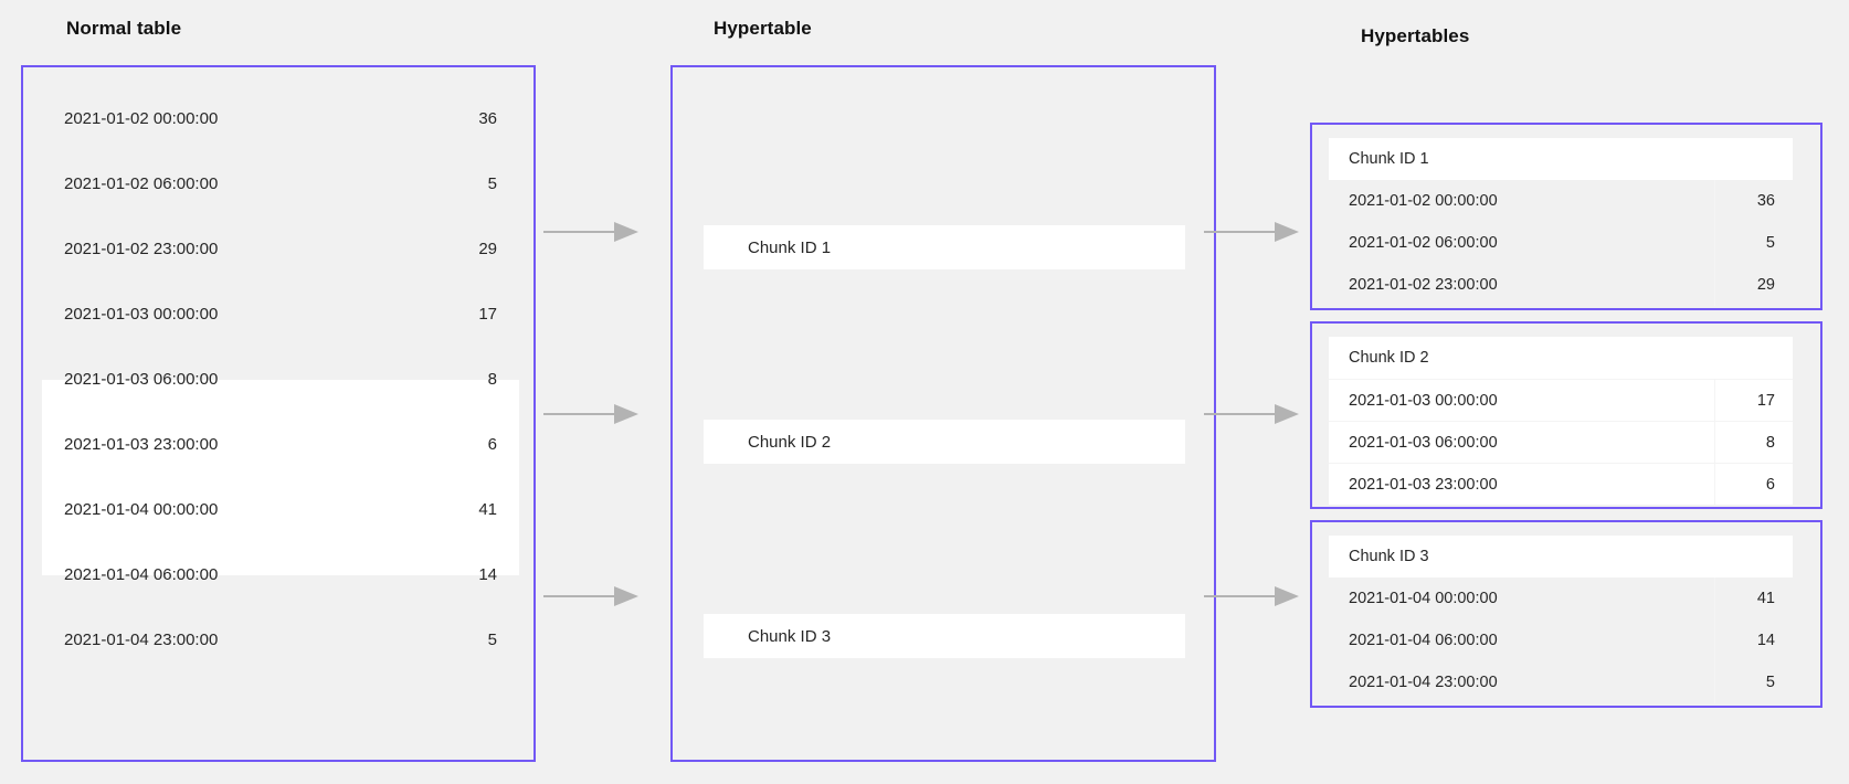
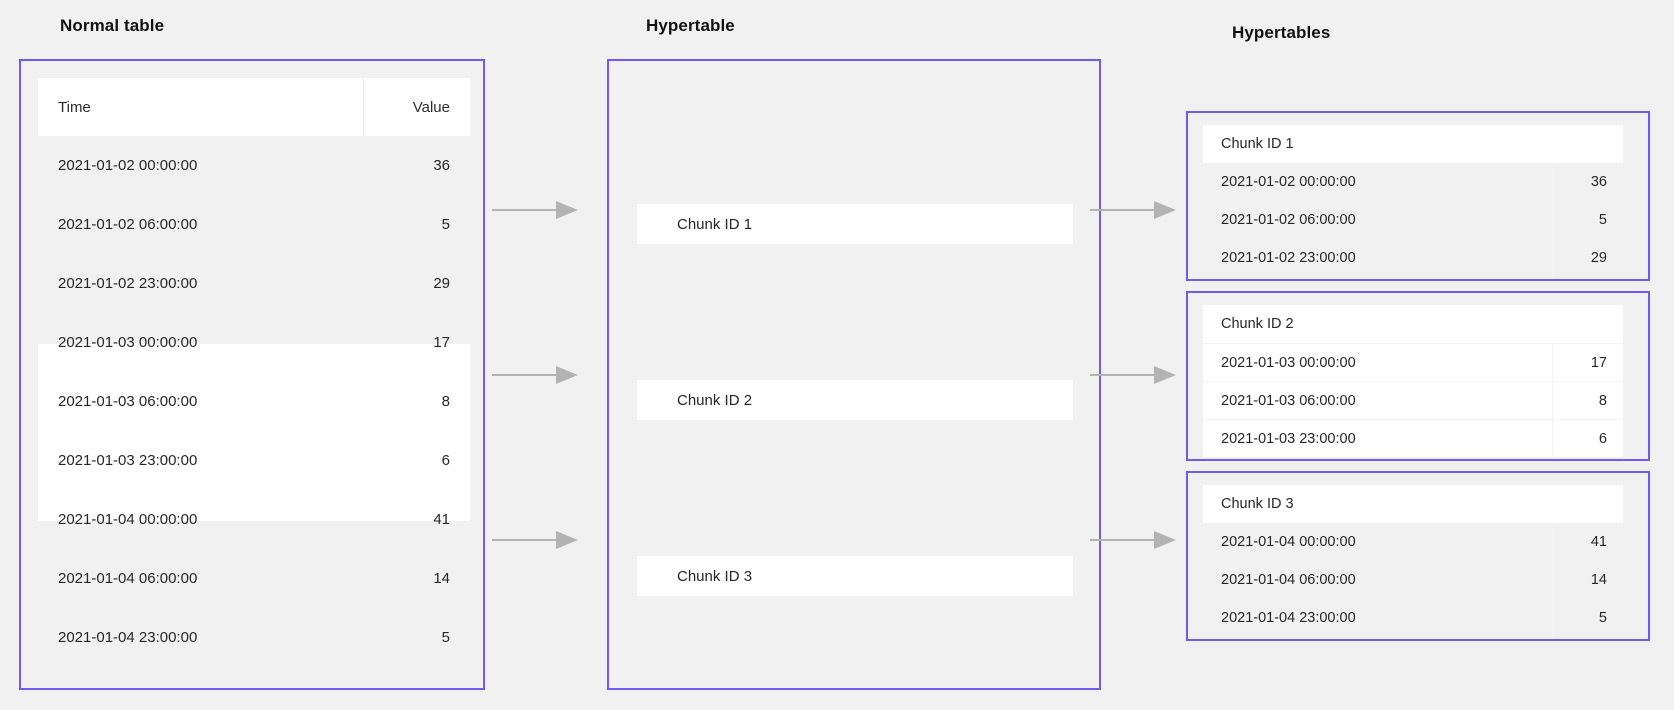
  Normal table
  Hypertable
  Hypertables
+ Time
+ Value
  2021-01-02 00:00:00
  36
  2021-01-02 06:00:00
  5
  2021-01-02 23:00:00
  29
  2021-01-03 00:00:00
  17
  2021-01-03 06:00:00
  8
  2021-01-03 23:00:00
  6
  2021-01-04 00:00:00
  41
  2021-01-04 06:00:00
  14
  2021-01-04 23:00:00
  5
  Chunk ID 1
  Chunk ID 2
  Chunk ID 3
  Chunk ID 1
  2021-01-02 00:00:00
  36
  2021-01-02 06:00:00
  5
  2021-01-02 23:00:00
  29
  Chunk ID 2
  2021-01-03 00:00:00
  17
  2021-01-03 06:00:00
  8
  2021-01-03 23:00:00
  6
  Chunk ID 3
  2021-01-04 00:00:00
  41
  2021-01-04 06:00:00
  14
  2021-01-04 23:00:00
  5
